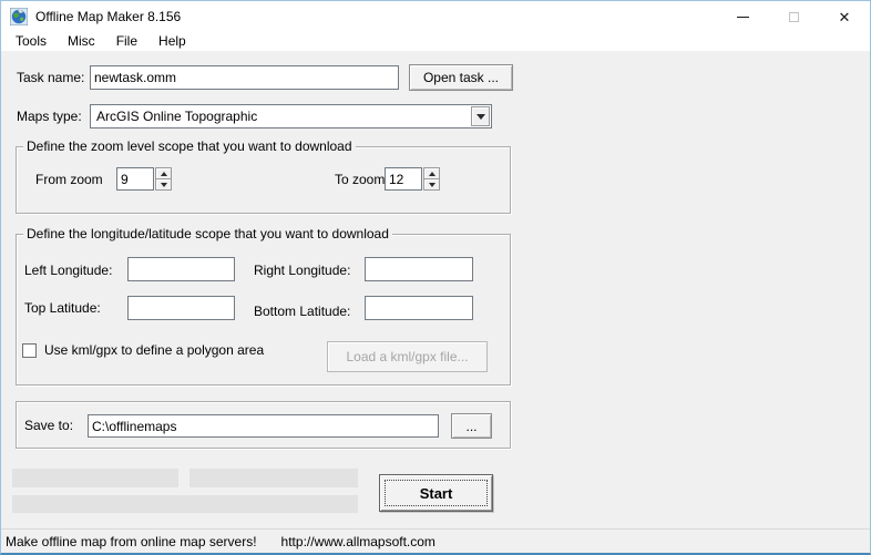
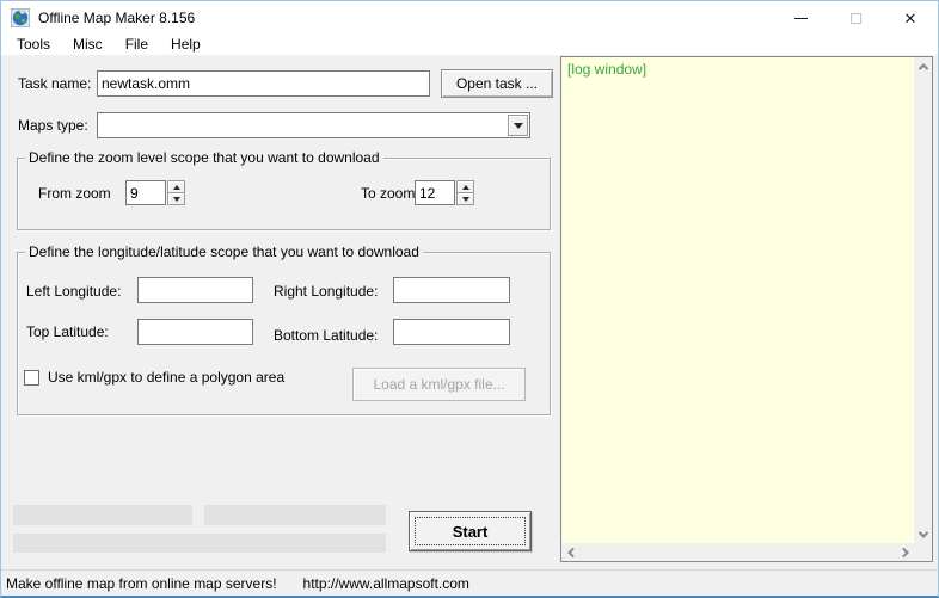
  Offline Map Maker 8.156
  ✕
  Tools
  Misc
  File
  Help
  Task name:
  newtask.omm
  Open task ...
  Maps type:
- ArcGIS Online Topographic
  Define the zoom level scope that you want to download
  From zoom
  9
  To zoom
  12
  Define the longitude/latitude scope that you want to download
  Left Longitude:
  Right Longitude:
  Top Latitude:
  Bottom Latitude:
  Use kml/gpx to define a polygon area
  Load a kml/gpx file...
- Save to:
- C:\offlinemaps
- ...
  Start
+ [log window]
  Make offline map from online map servers!
  http://www.allmapsoft.com
